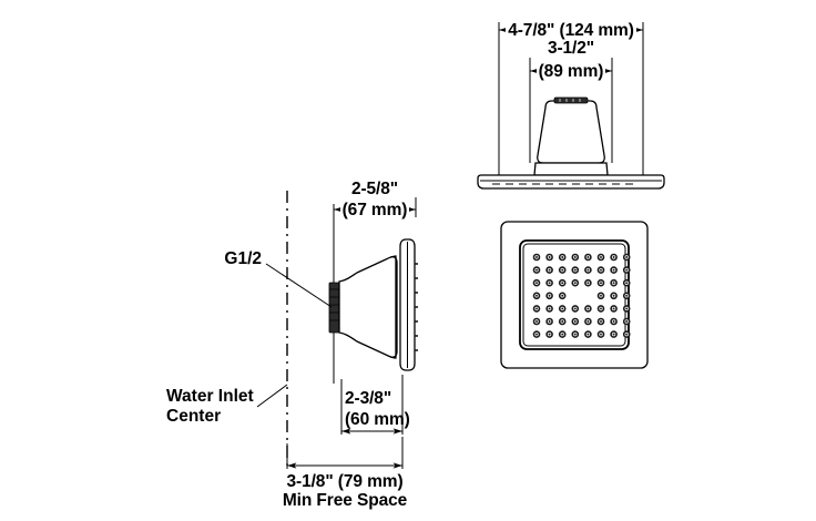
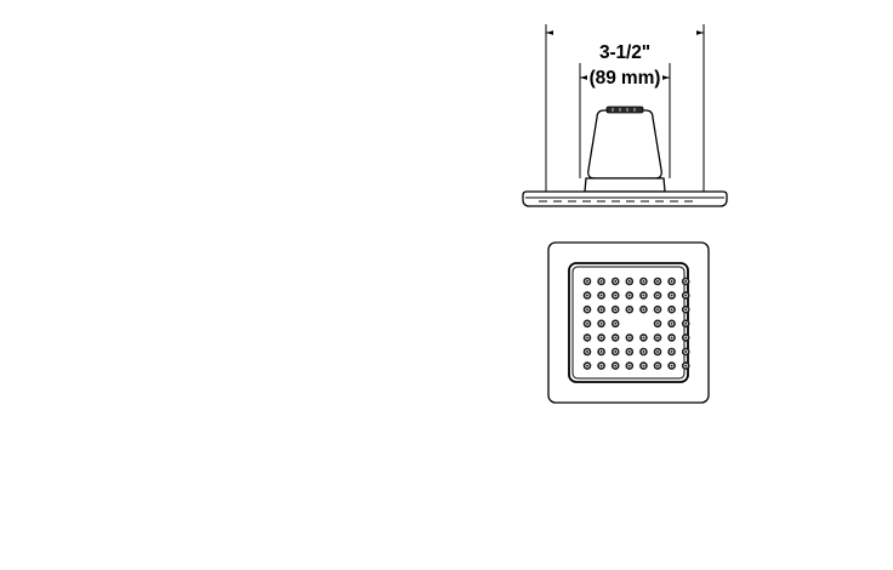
- 2-5/8"
- (67 mm)
- G1/2
- Water Inlet
- Center
- 2-3/8"
- (60 mm)
- 3-1/8" (79 mm)
- Min Free Space
- 4-7/8" (124 mm)
  3-1/2"
  (89 mm)
